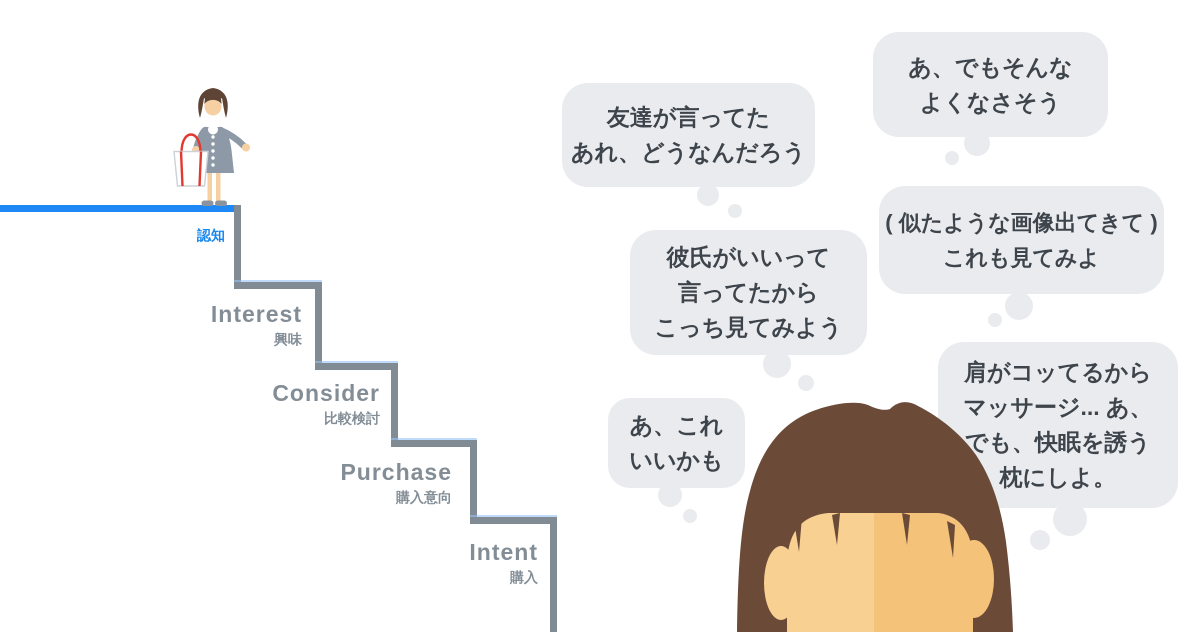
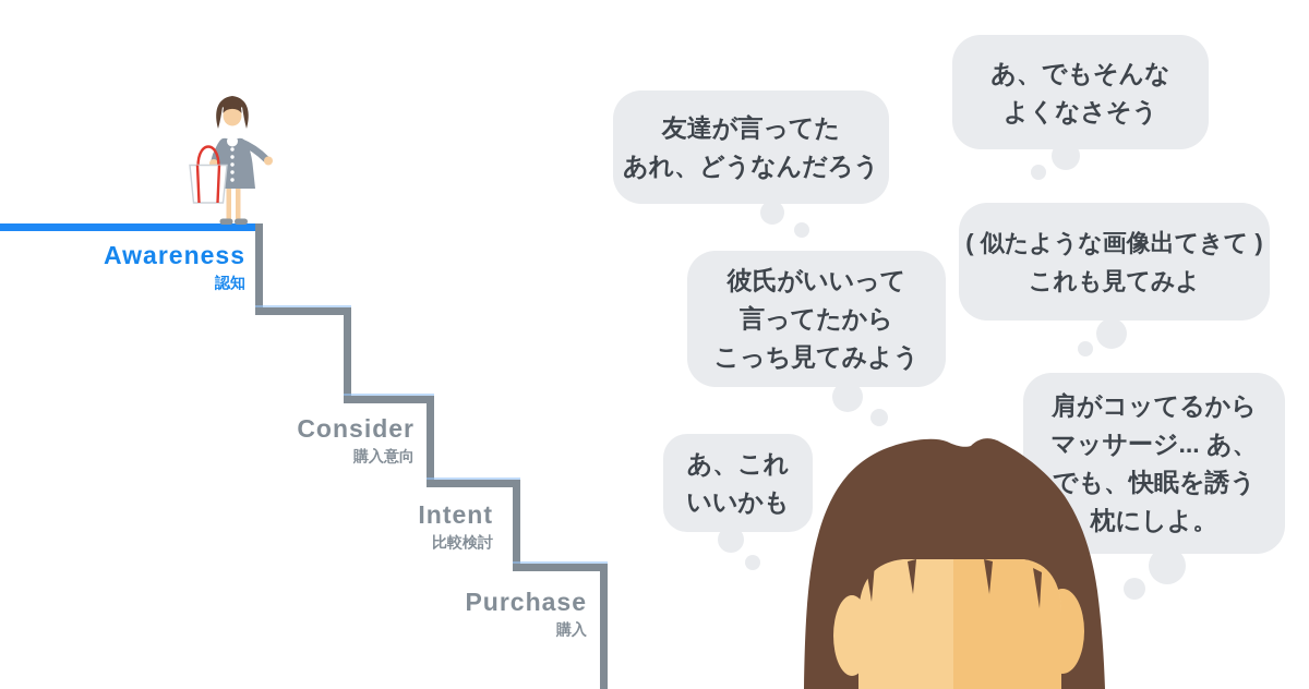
+ Awareness
  認知
- Interest
- 興味
  Consider
- 比較検討
+ 購入意向
- Purchase
+ Intent
- 購入意向
+ 比較検討
- Intent
+ Purchase
  購入
  友達が言ってた
  あれ、どうなんだろう
  あ、でもそんな
  よくなさそう
  彼氏がいいって
  言ってたから
  こっち見てみよう
  ( 似たような画像出てきて )
  これも見てみよ
  あ、これ
  いいかも
  肩がコッてるから
  マッサージ... あ、
  でも、快眠を誘う
  枕にしよ。
